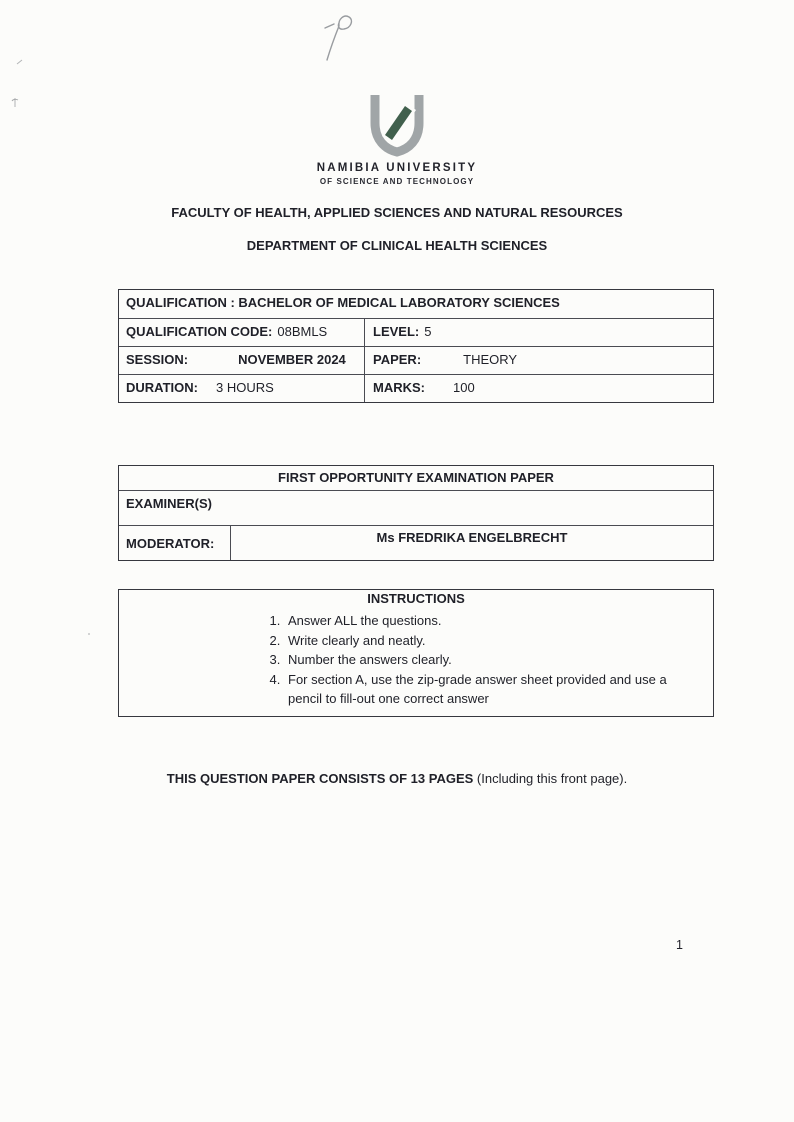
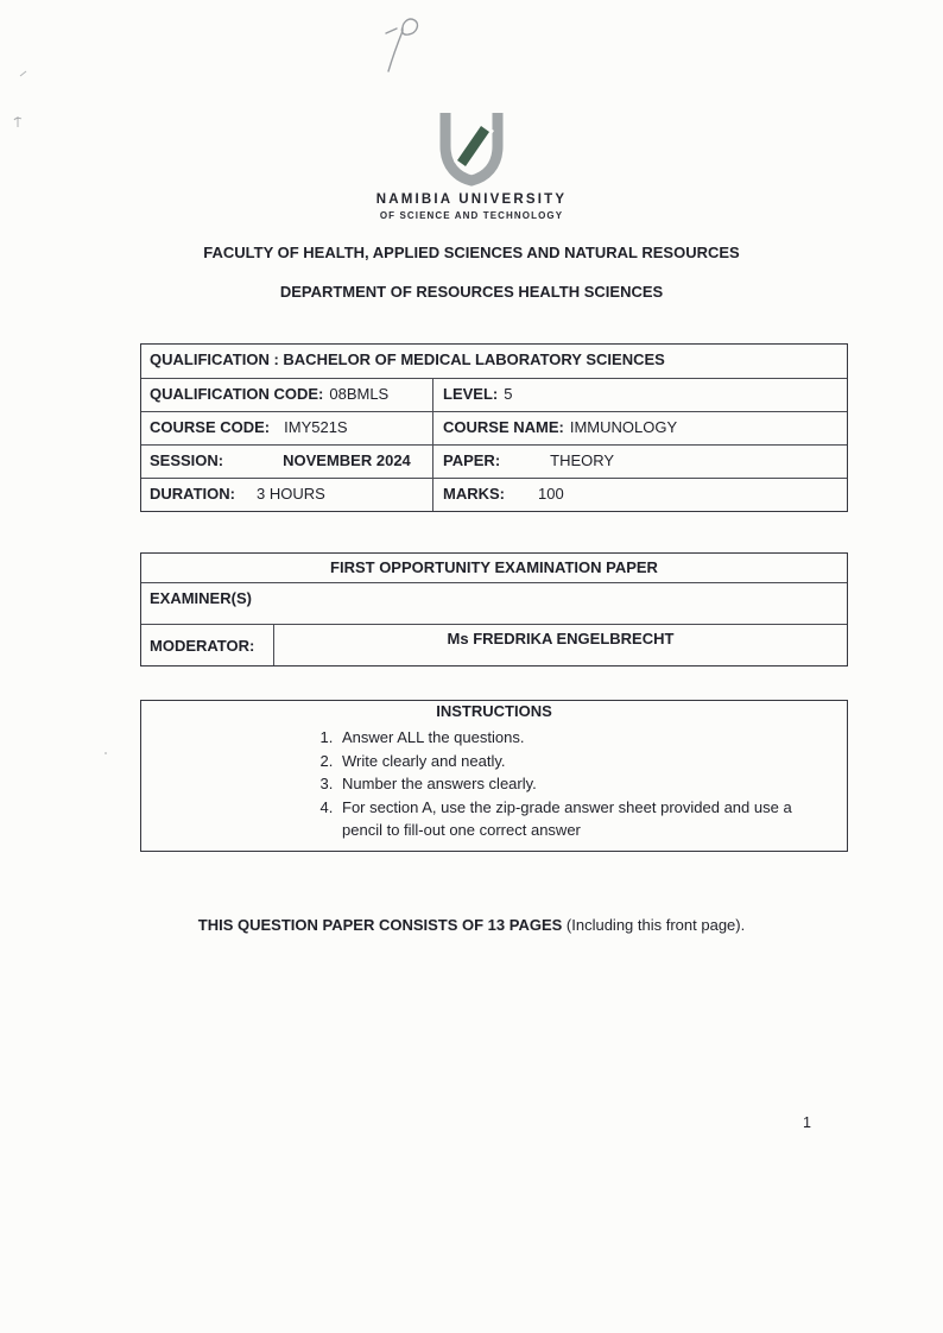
  NAMIBIA UNIVERSITY
  OF SCIENCE AND TECHNOLOGY
  FACULTY OF HEALTH, APPLIED SCIENCES AND NATURAL RESOURCES
- DEPARTMENT OF CLINICAL HEALTH SCIENCES
+ DEPARTMENT OF RESOURCES HEALTH SCIENCES
  QUALIFICATION : BACHELOR OF MEDICAL LABORATORY SCIENCES
  QUALIFICATION CODE: 08BMLS
  LEVEL: 5
+ COURSE CODE: IMY521S
+ COURSE NAME: IMMUNOLOGY
  SESSION: NOVEMBER 2024
  PAPER: THEORY
  DURATION: 3 HOURS
  MARKS: 100
  FIRST OPPORTUNITY EXAMINATION PAPER
  EXAMINER(S)
  MODERATOR:
  Ms FREDRIKA ENGELBRECHT
  INSTRUCTIONS
  Answer ALL the questions.
  Write clearly and neatly.
  Number the answers clearly.
  For section A, use the zip-grade answer sheet provided and use a pencil to fill-out one correct answer
  THIS QUESTION PAPER CONSISTS OF 13 PAGES (Including this front page).
  1
